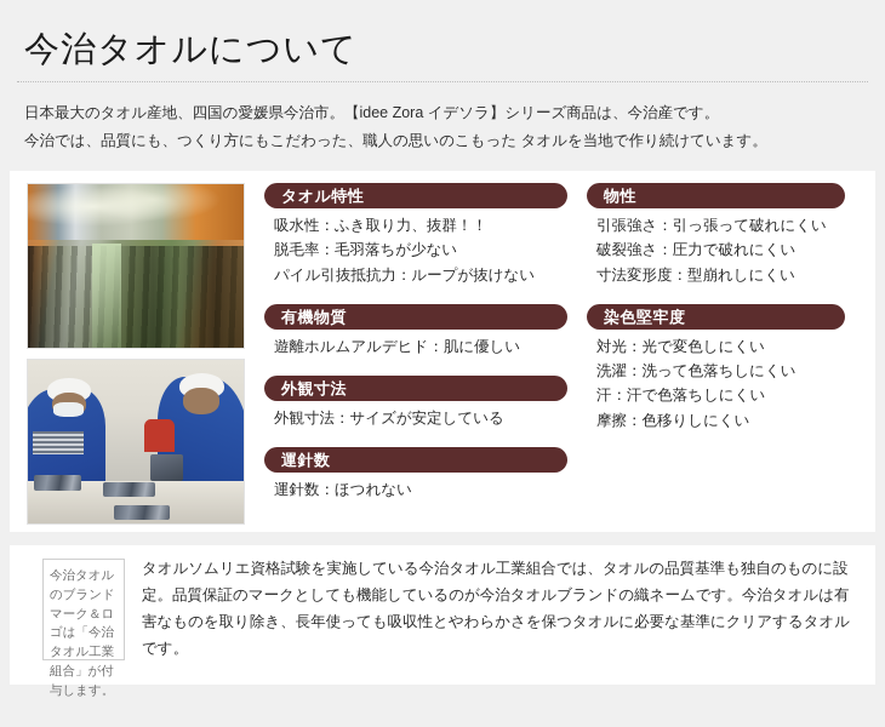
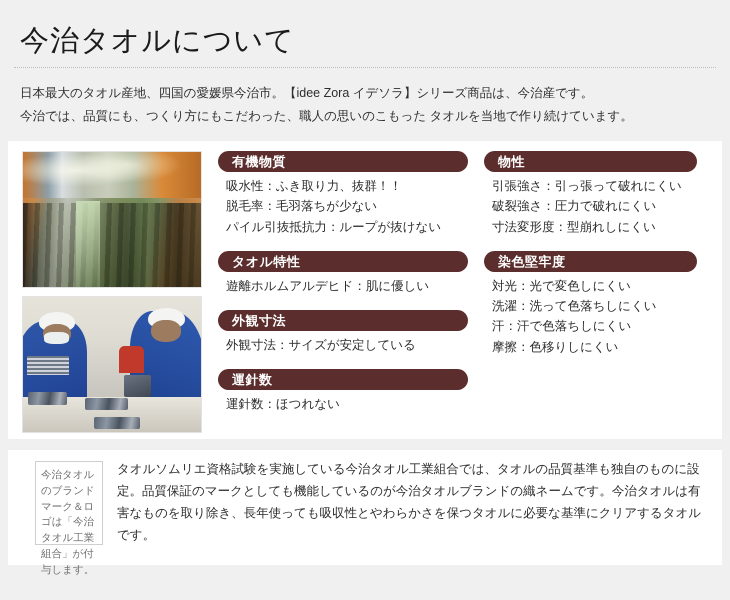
  今治タオルについて
  日本最大のタオル産地、四国の愛媛県今治市。【idee Zora イデソラ】シリーズ商品は、今治産です。
  今治では、品質にも、つくり方にもこだわった、職人の思いのこもった タオルを当地で作り続けています。
- タオル特性
+ 有機物質
  吸水性：ふき取り力、抜群！！
  脱毛率：毛羽落ちが少ない
  パイル引抜抵抗力：ループが抜けない
- 有機物質
+ タオル特性
  遊離ホルムアルデヒド：肌に優しい
  外観寸法
  外観寸法：サイズが安定している
  運針数
  運針数：ほつれない
  物性
  引張強さ：引っ張って破れにくい
  破裂強さ：圧力で破れにくい
  寸法変形度：型崩れしにくい
  染色堅牢度
  対光：光で変色しにくい
  洗濯：洗って色落ちしにくい
  汗：汗で色落ちしにくい
  摩擦：色移りしにくい
  今治タオルのブランドマーク＆ロゴは「今治タオル工業組合」が付与します。
  タオルソムリエ資格試験を実施している今治タオル工業組合では、タオルの品質基準も独自のものに設定。品質保証のマークとしても機能しているのが今治タオルブランドの織ネームです。今治タオルは有害なものを取り除き、長年使っても吸収性とやわらかさを保つタオルに必要な基準にクリアするタオルです。
